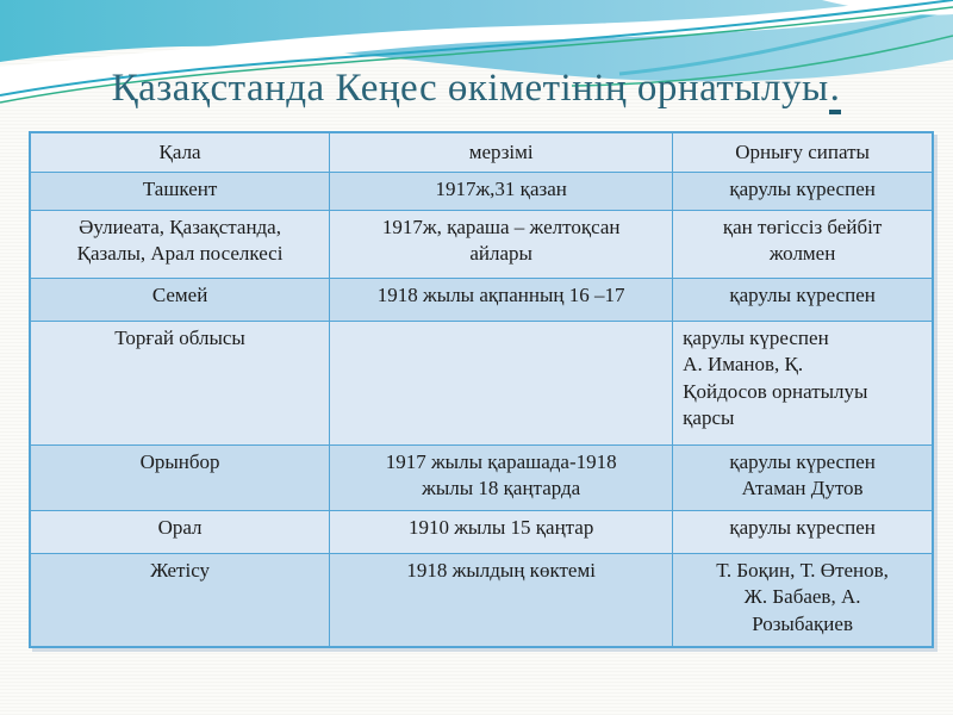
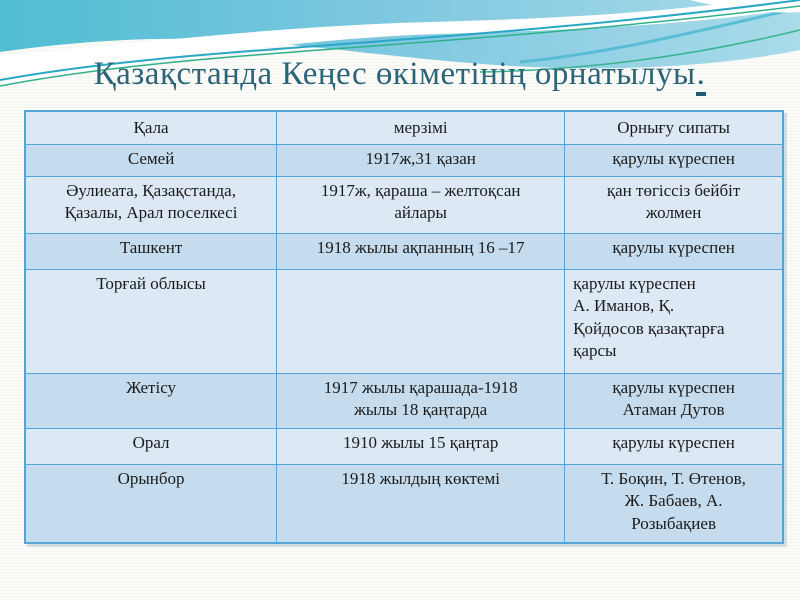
  Қазақстанда Кеңес өкіметінің орнатылуы.
  Қала	мерзімі	Орнығу сипаты
- Ташкент	1917ж,31 қазан	қарулы күреспен
+ Семей	1917ж,31 қазан	қарулы күреспен
  Әулиеата, Қазақстанда, Қазалы, Арал поселкесі	1917ж, қараша – желтоқсан айлары	қан төгіссіз бейбіт жолмен
- Семей	1918 жылы ақпанның 16 –17	қарулы күреспен
+ Ташкент	1918 жылы ақпанның 16 –17	қарулы күреспен
- Торғай облысы		қарулы күреспен А. Иманов, Қ. Қойдосов орнатылуы қарсы
+ Торғай облысы		қарулы күреспен А. Иманов, Қ. Қойдосов қазақтарға қарсы
- Орынбор	1917 жылы қарашада-1918 жылы 18 қаңтарда	қарулы күреспен Атаман Дутов
+ Жетісу	1917 жылы қарашада-1918 жылы 18 қаңтарда	қарулы күреспен Атаман Дутов
  Орал	1910 жылы 15 қаңтар	қарулы күреспен
- Жетісу	1918 жылдың көктемі	Т. Боқин, Т. Өтенов, Ж. Бабаев, А. Розыбақиев
+ Орынбор	1918 жылдың көктемі	Т. Боқин, Т. Өтенов, Ж. Бабаев, А. Розыбақиев
